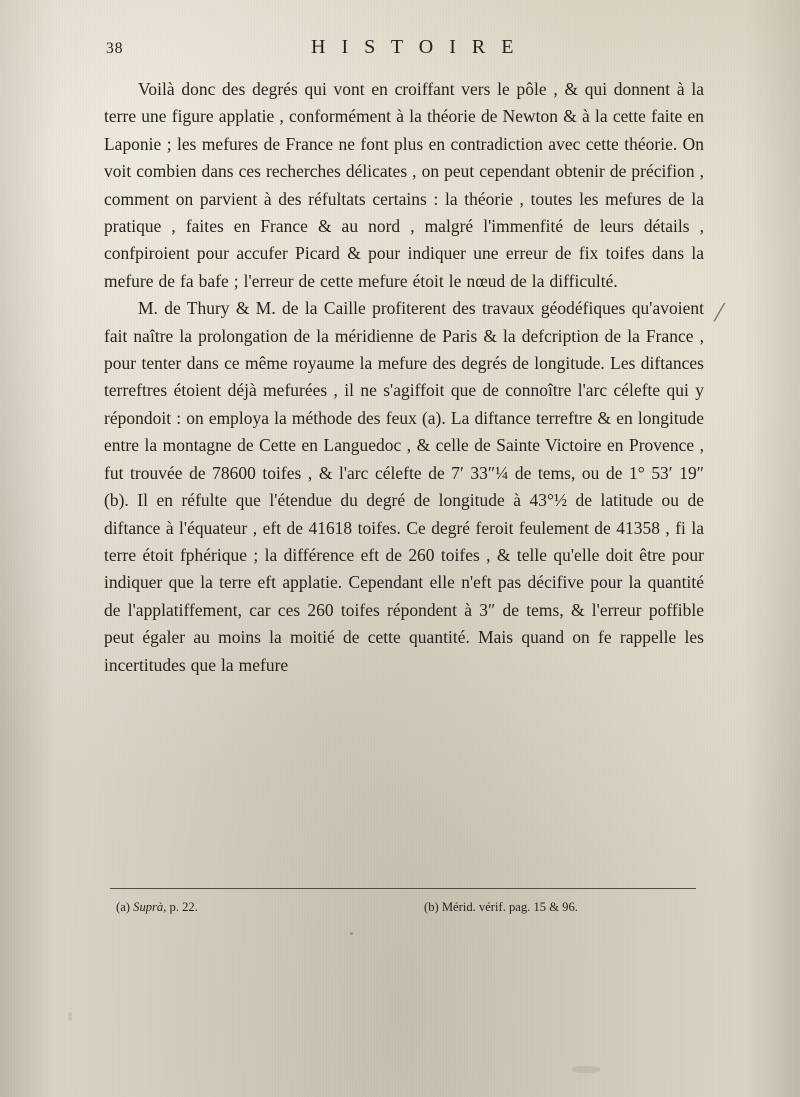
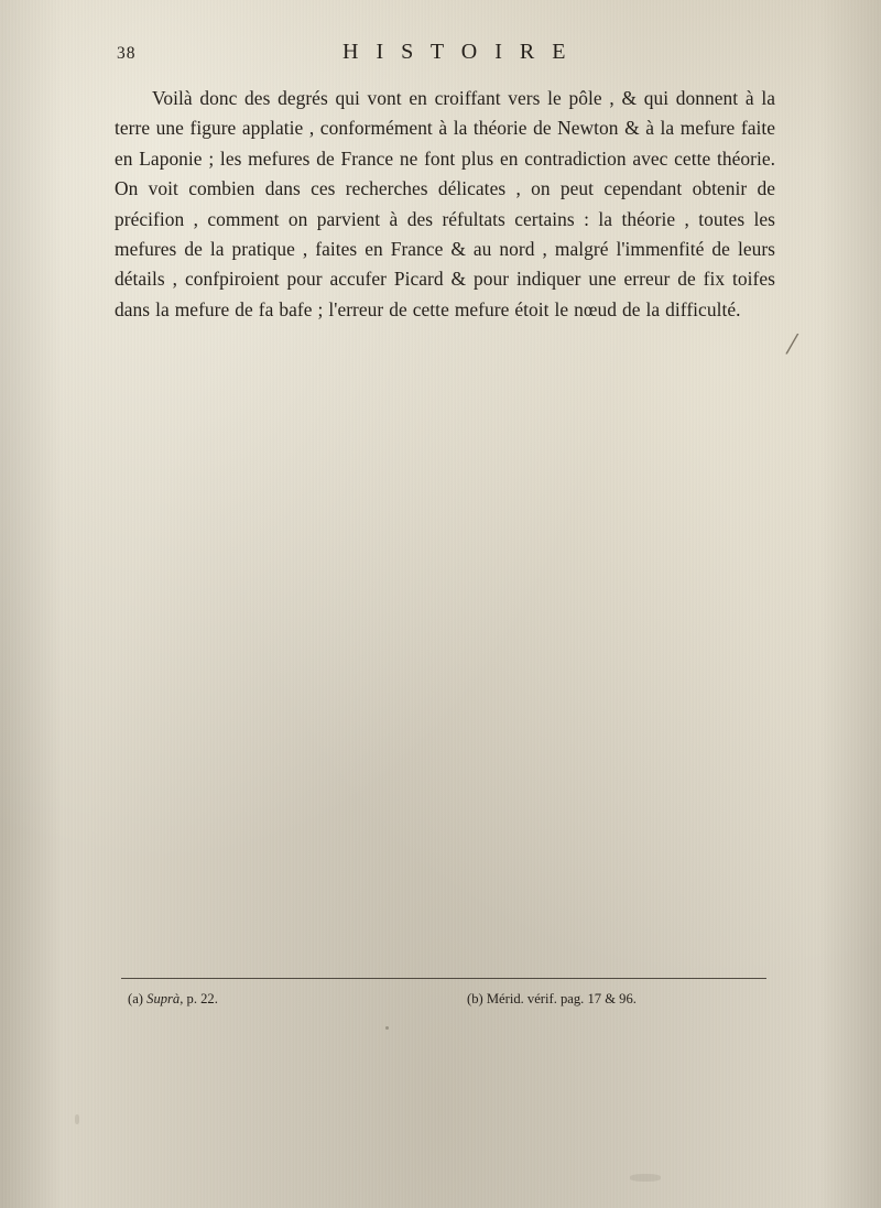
  38
  H I S T O I R E
- Voilà donc des degrés qui vont en croiffant vers le pôle , & qui donnent à la terre une figure applatie , conformément à la théorie de Newton & à la cette faite en Laponie ; les mefures de France ne font plus en contradiction avec cette théorie. On voit combien dans ces recherches délicates , on peut cependant obtenir de précifion , comment on parvient à des réfultats certains : la théorie , toutes les mefures de la pratique , faites en France & au nord , malgré l'immenfité de leurs détails , confpiroient pour accufer Picard & pour indiquer une erreur de fix toifes dans la mefure de fa bafe ; l'erreur de cette mefure étoit le nœud de la difficulté.
+ Voilà donc des degrés qui vont en croiffant vers le pôle , & qui donnent à la terre une figure applatie , conformément à la théorie de Newton & à la mefure faite en Laponie ; les mefures de France ne font plus en contradiction avec cette théorie. On voit combien dans ces recherches délicates , on peut cependant obtenir de précifion , comment on parvient à des réfultats certains : la théorie , toutes les mefures de la pratique , faites en France & au nord , malgré l'immenfité de leurs détails , confpiroient pour accufer Picard & pour indiquer une erreur de fix toifes dans la mefure de fa bafe ; l'erreur de cette mefure étoit le nœud de la difficulté.
- M. de Thury & M. de la Caille profiterent des travaux géodéfiques qu'avoient fait naître la prolongation de la méridienne de Paris & la defcription de la France , pour tenter dans ce même royaume la mefure des degrés de longitude. Les diftances terreftres étoient déjà mefurées , il ne s'agiffoit que de connoître l'arc célefte qui y répondoit : on employa la méthode des feux (a). La diftance terreftre & en longitude entre la montagne de Cette en Languedoc , & celle de Sainte Victoire en Provence , fut trouvée de 78600 toifes , & l'arc célefte de 7′ 33″¼ de tems, ou de 1° 53′ 19″ (b). Il en réfulte que l'étendue du degré de longitude à 43°½ de latitude ou de diftance à l'équateur , eft de 41618 toifes. Ce degré feroit feulement de 41358 , fi la terre étoit fphérique ; la différence eft de 260 toifes , & telle qu'elle doit être pour indiquer que la terre eft applatie. Cependant elle n'eft pas décifive pour la quantité de l'applatiffement, car ces 260 toifes répondent à 3″ de tems, & l'erreur poffible peut égaler au moins la moitié de cette quantité. Mais quand on fe rappelle les incertitudes que la mefure
  (a) Suprà, p. 22.
- (b) Mérid. vérif. pag. 15 & 96.
+ (b) Mérid. vérif. pag. 17 & 96.
